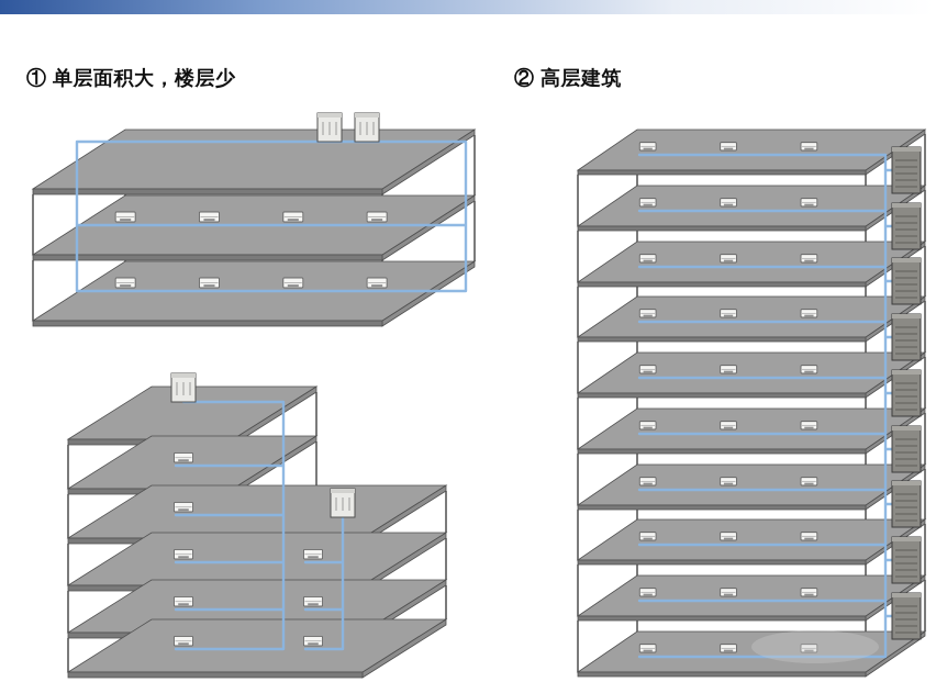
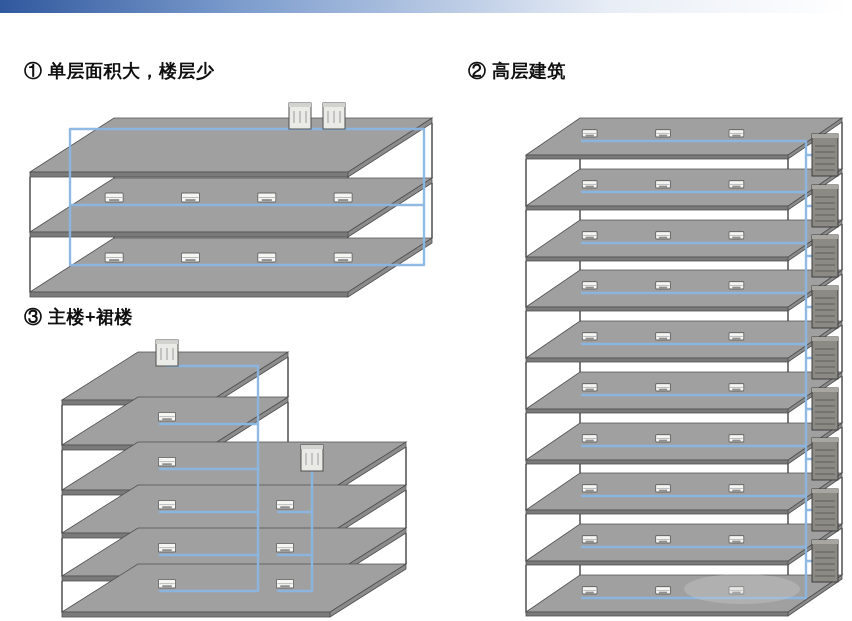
  ① 单层面积大，楼层少
  ② 高层建筑
+ ③ 主楼+裙楼
